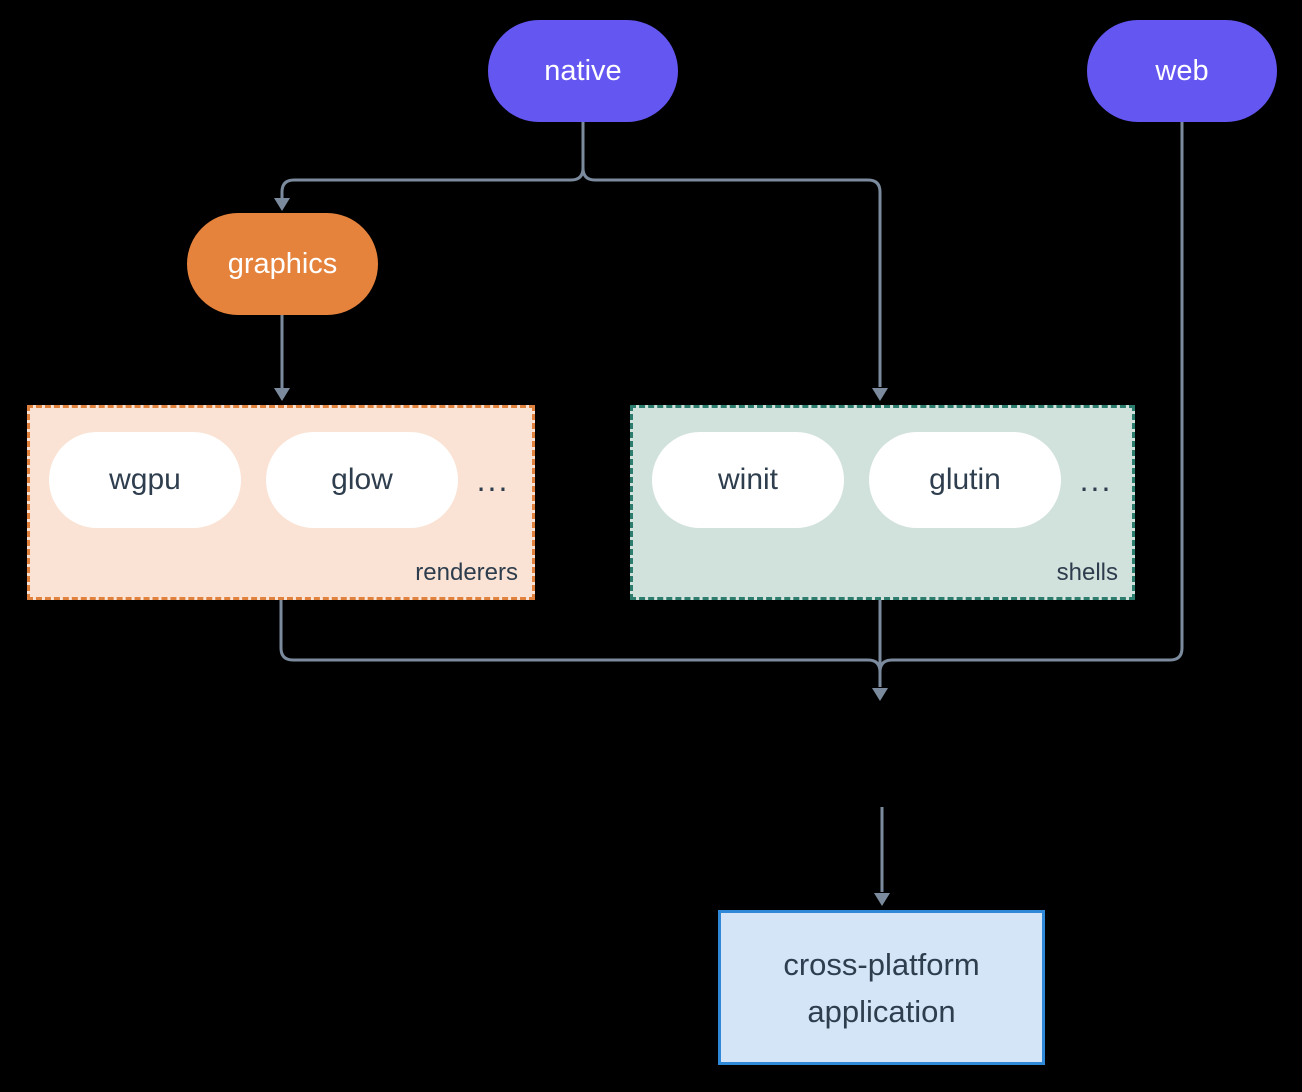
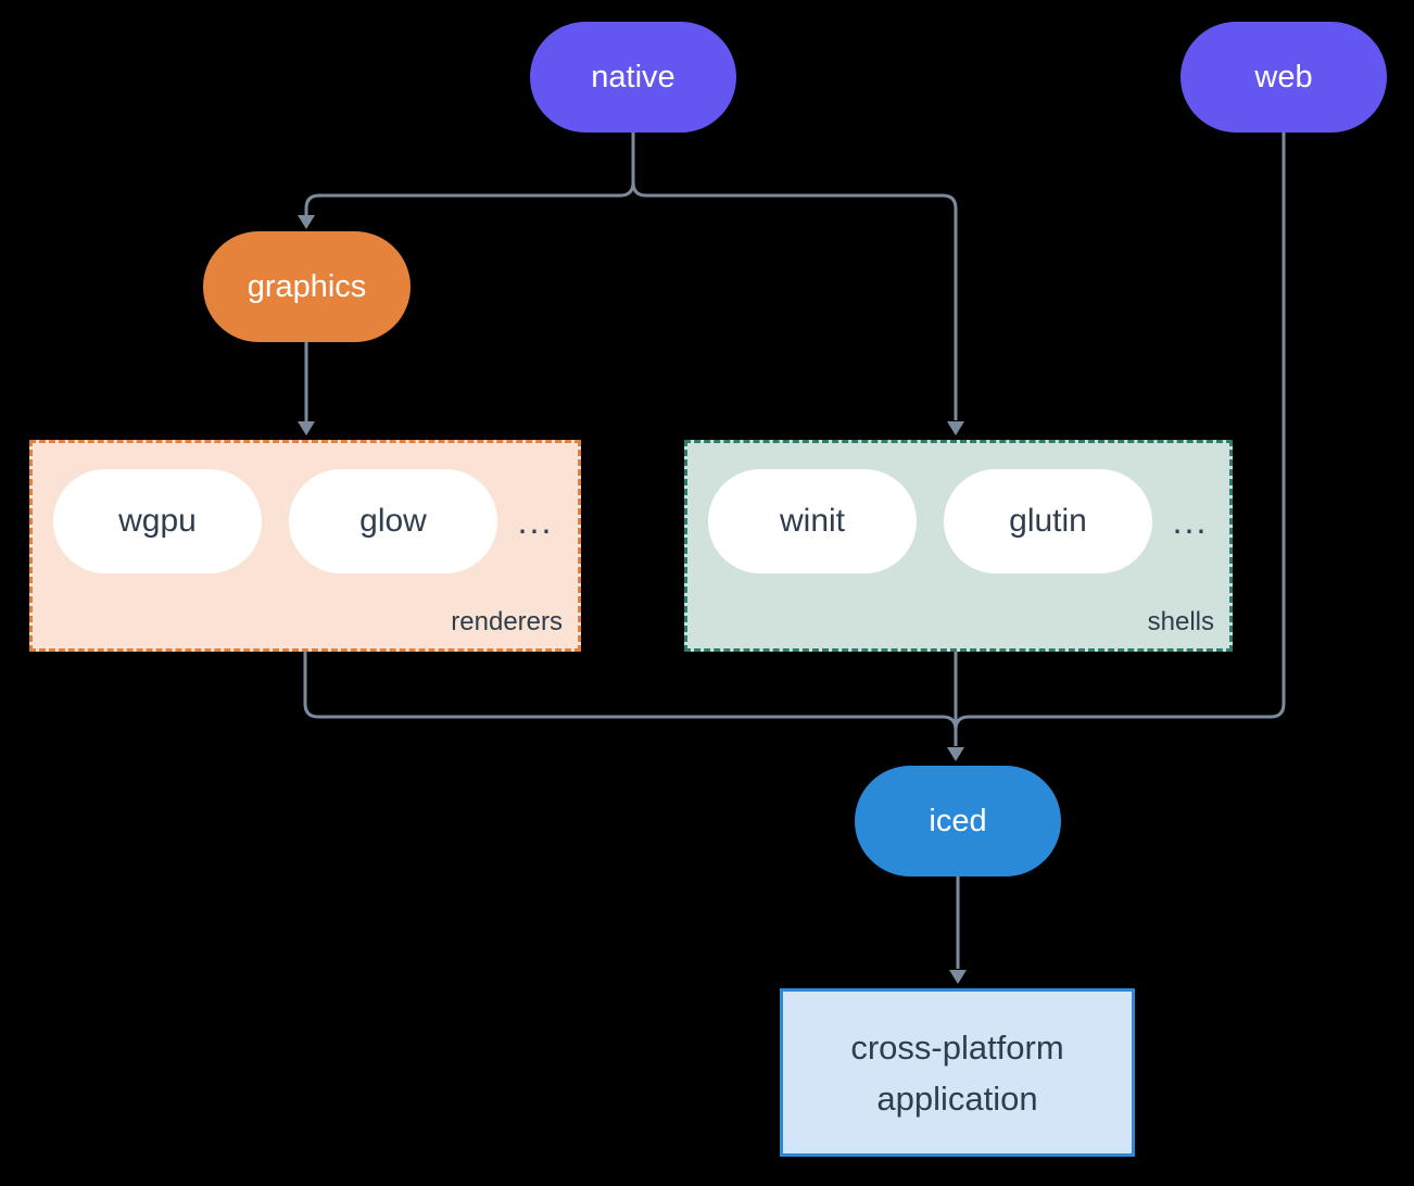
  native
  web
  graphics
  wgpu
  glow
  ...
  renderers
  winit
  glutin
  ...
  shells
+ iced
  cross-platform
  application
